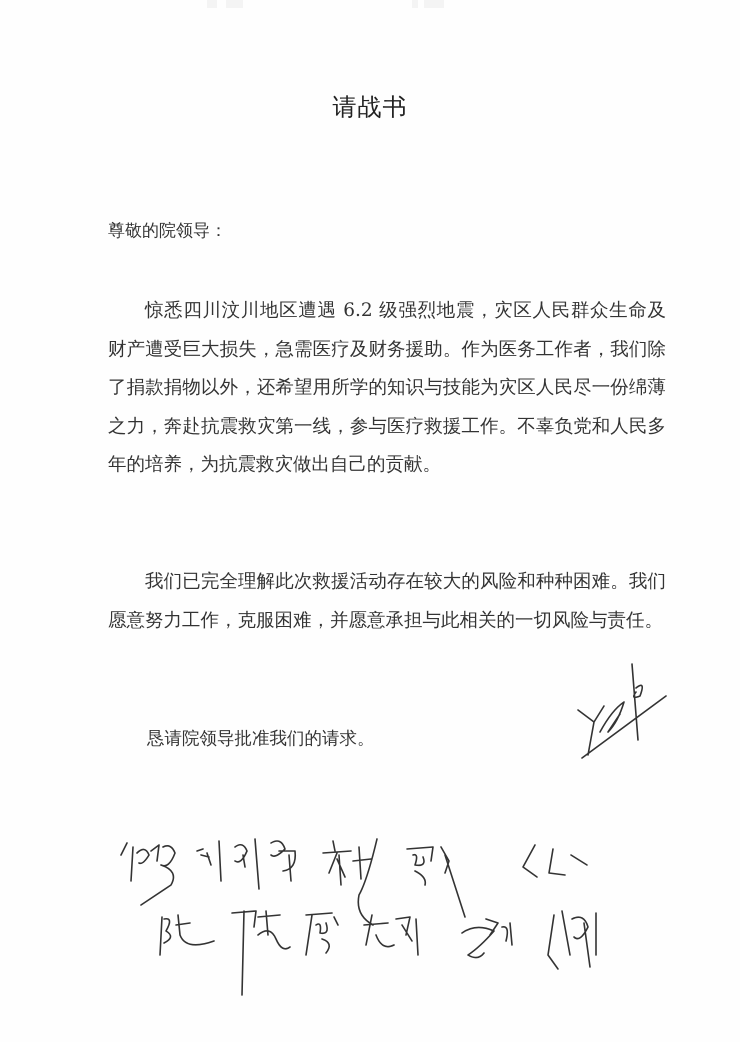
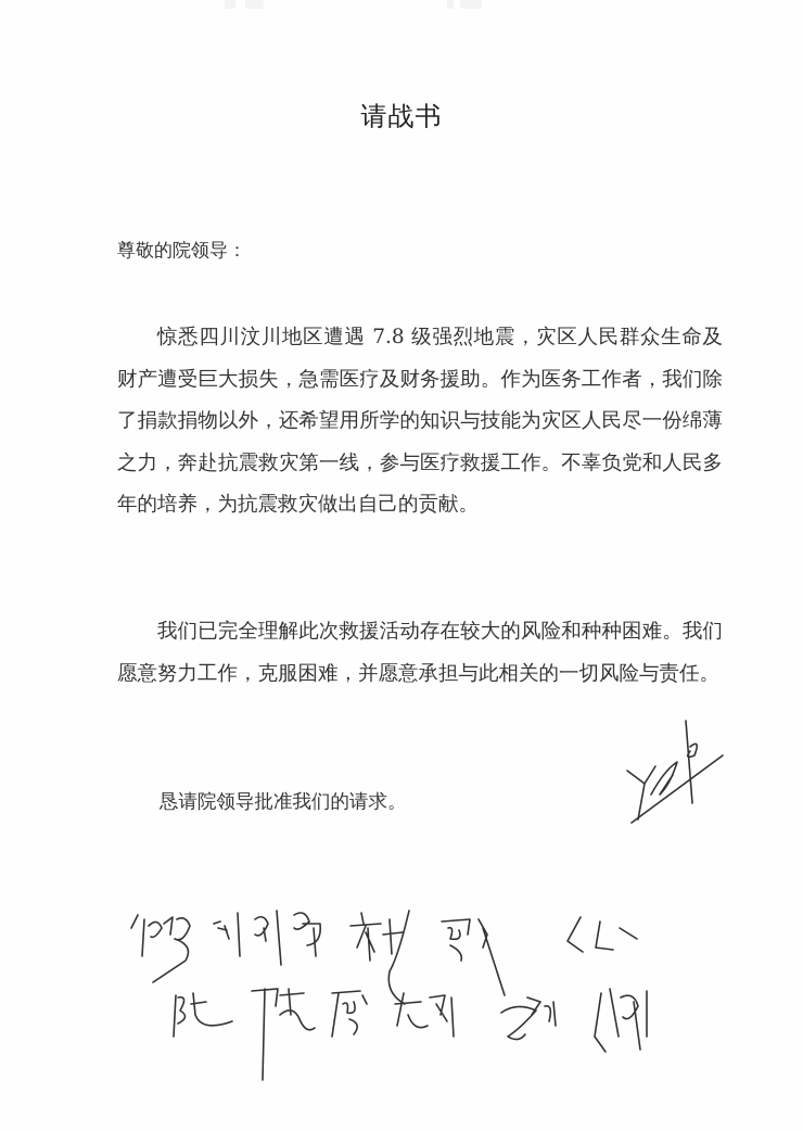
  请战书
  尊敬的院领导：
- 惊悉四川汶川地区遭遇 6.2 级强烈地震，灾区人民群众生命及财产遭受巨大损失，急需医疗及财务援助。作为医务工作者，我们除了捐款捐物以外，还希望用所学的知识与技能为灾区人民尽一份绵薄之力，奔赴抗震救灾第一线，参与医疗救援工作。不辜负党和人民多年的培养，为抗震救灾做出自己的贡献。
+ 惊悉四川汶川地区遭遇 7.8 级强烈地震，灾区人民群众生命及财产遭受巨大损失，急需医疗及财务援助。作为医务工作者，我们除了捐款捐物以外，还希望用所学的知识与技能为灾区人民尽一份绵薄之力，奔赴抗震救灾第一线，参与医疗救援工作。不辜负党和人民多年的培养，为抗震救灾做出自己的贡献。
  我们已完全理解此次救援活动存在较大的风险和种种困难。我们愿意努力工作，克服困难，并愿意承担与此相关的一切风险与责任。
  恳请院领导批准我们的请求。
